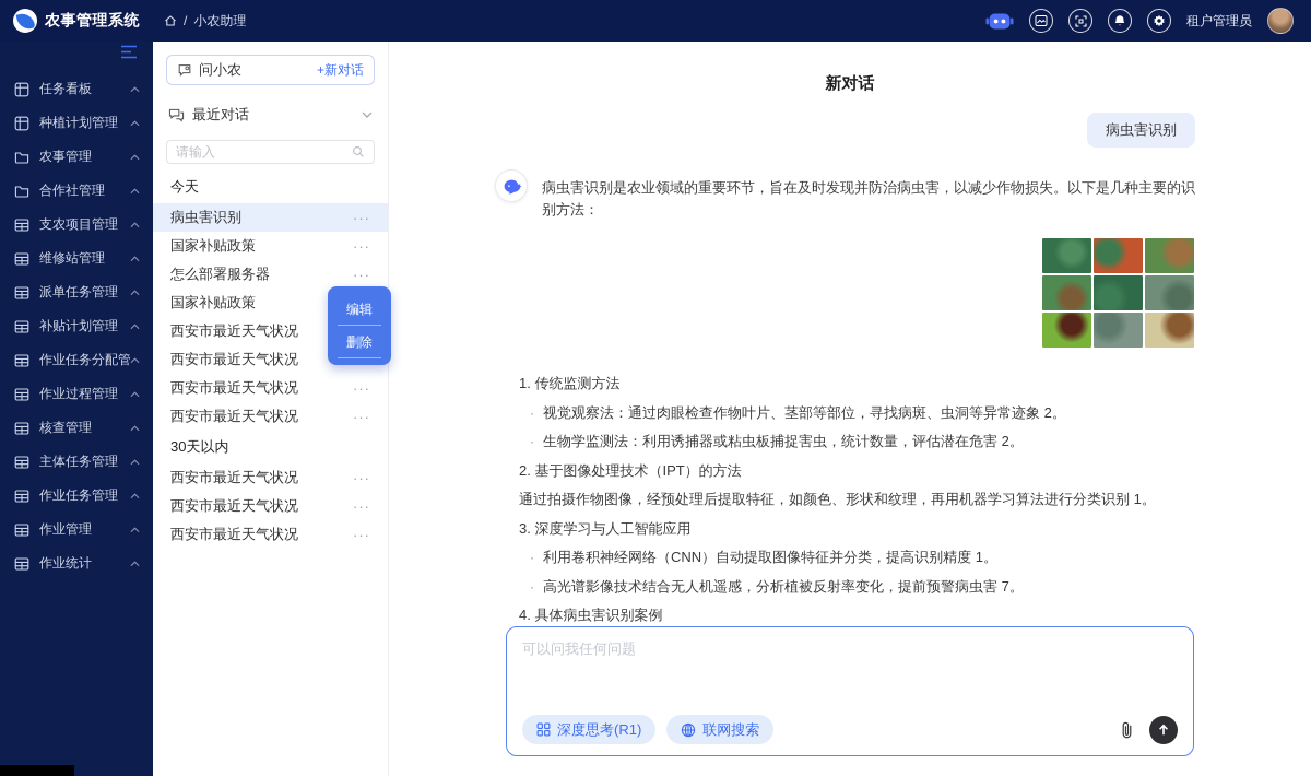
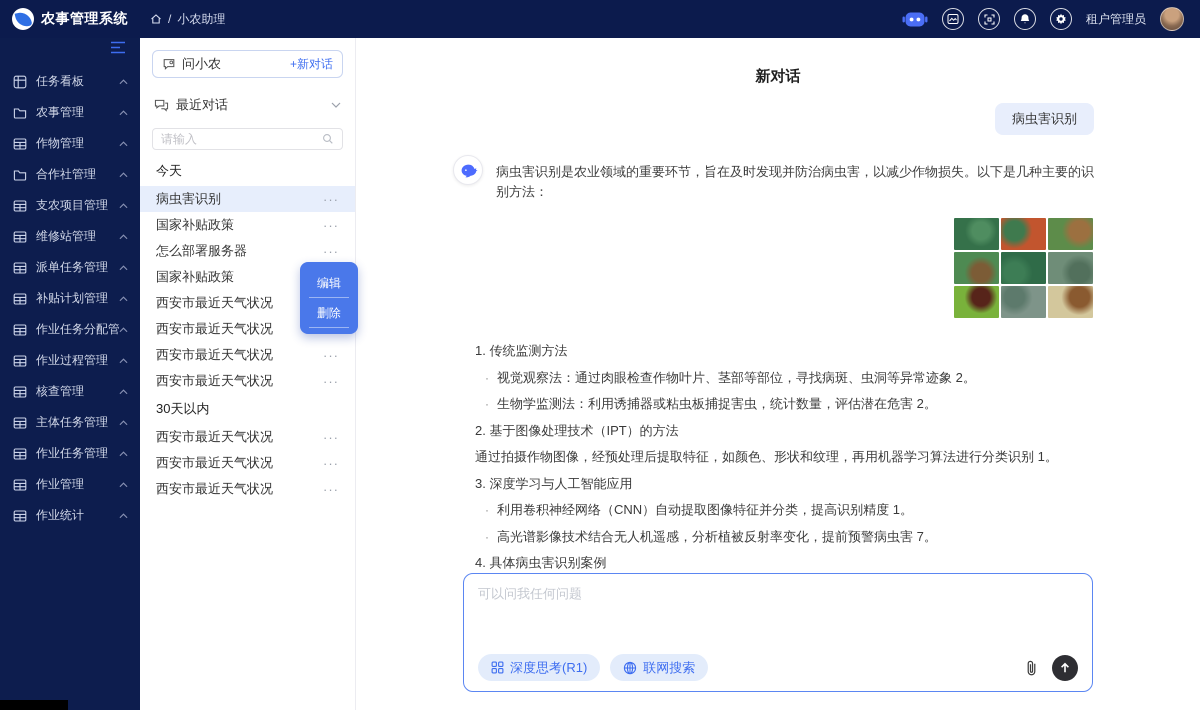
  农事管理系统
  /
  小农助理
  租户管理员
  任务看板
- 种植计划管理
  农事管理
+ 作物管理
  合作社管理
  支农项目管理
  维修站管理
  派单任务管理
  补贴计划管理
  作业任务分配管
  作业过程管理
  核查管理
  主体任务管理
  作业任务管理
  作业管理
  作业统计
  问小农
  +新对话
  最近对话
  请输入
  今天
  病虫害识别
  ···
  国家补贴政策
  ···
  怎么部署服务器
  ···
  国家补贴政策
  西安市最近天气状况
  西安市最近天气状况
  西安市最近天气状况
  ···
  西安市最近天气状况
  ···
  30天以内
  西安市最近天气状况
  ···
  西安市最近天气状况
  ···
  西安市最近天气状况
  ···
  编辑
  删除
  新对话
  病虫害识别
  病虫害识别是农业领域的重要环节，旨在及时发现并防治病虫害，以减少作物损失。以下是几种主要的识别方法：
  1. 传统监测方法
  · 视觉观察法：通过肉眼检查作物叶片、茎部等部位，寻找病斑、虫洞等异常迹象 2。
  · 生物学监测法：利用诱捕器或粘虫板捕捉害虫，统计数量，评估潜在危害 2。
  2. 基于图像处理技术（IPT）的方法
  通过拍摄作物图像，经预处理后提取特征，如颜色、形状和纹理，再用机器学习算法进行分类识别 1。
  3. 深度学习与人工智能应用
  · 利用卷积神经网络（CNN）自动提取图像特征并分类，提高识别精度 1。
  · 高光谱影像技术结合无人机遥感，分析植被反射率变化，提前预警病虫害 7。
  4. 具体病虫害识别案例
  可以问我任何问题
  深度思考(R1)
  联网搜索
